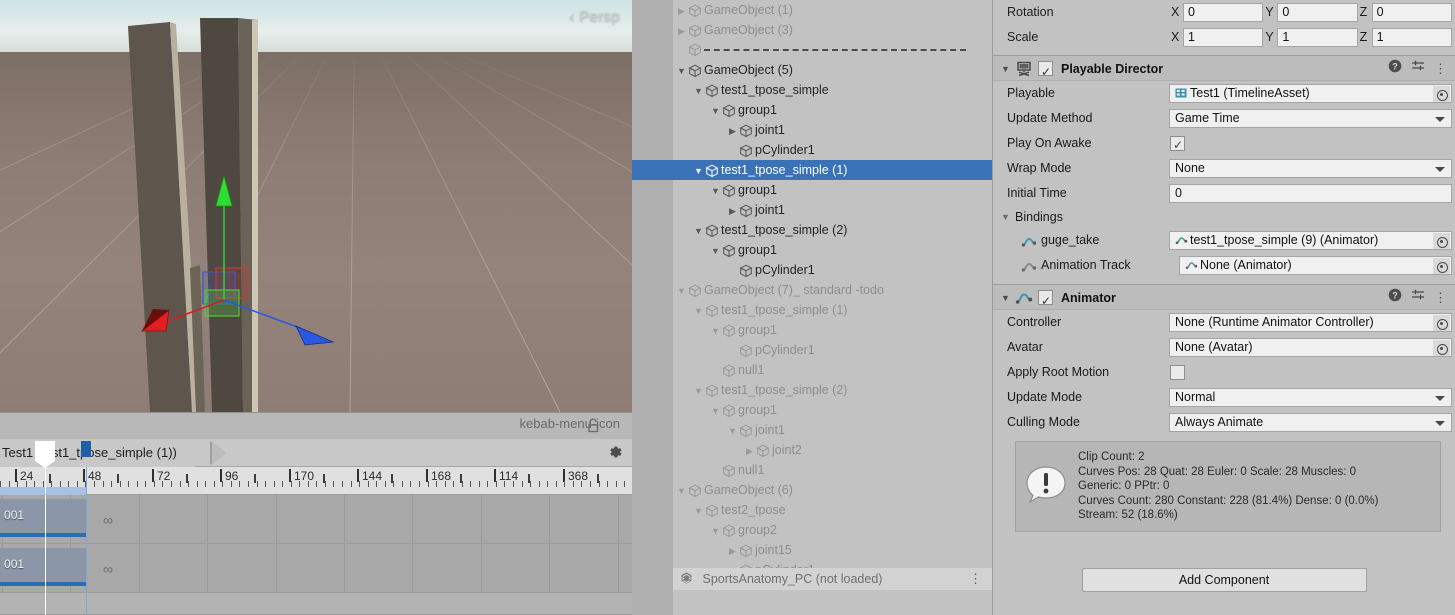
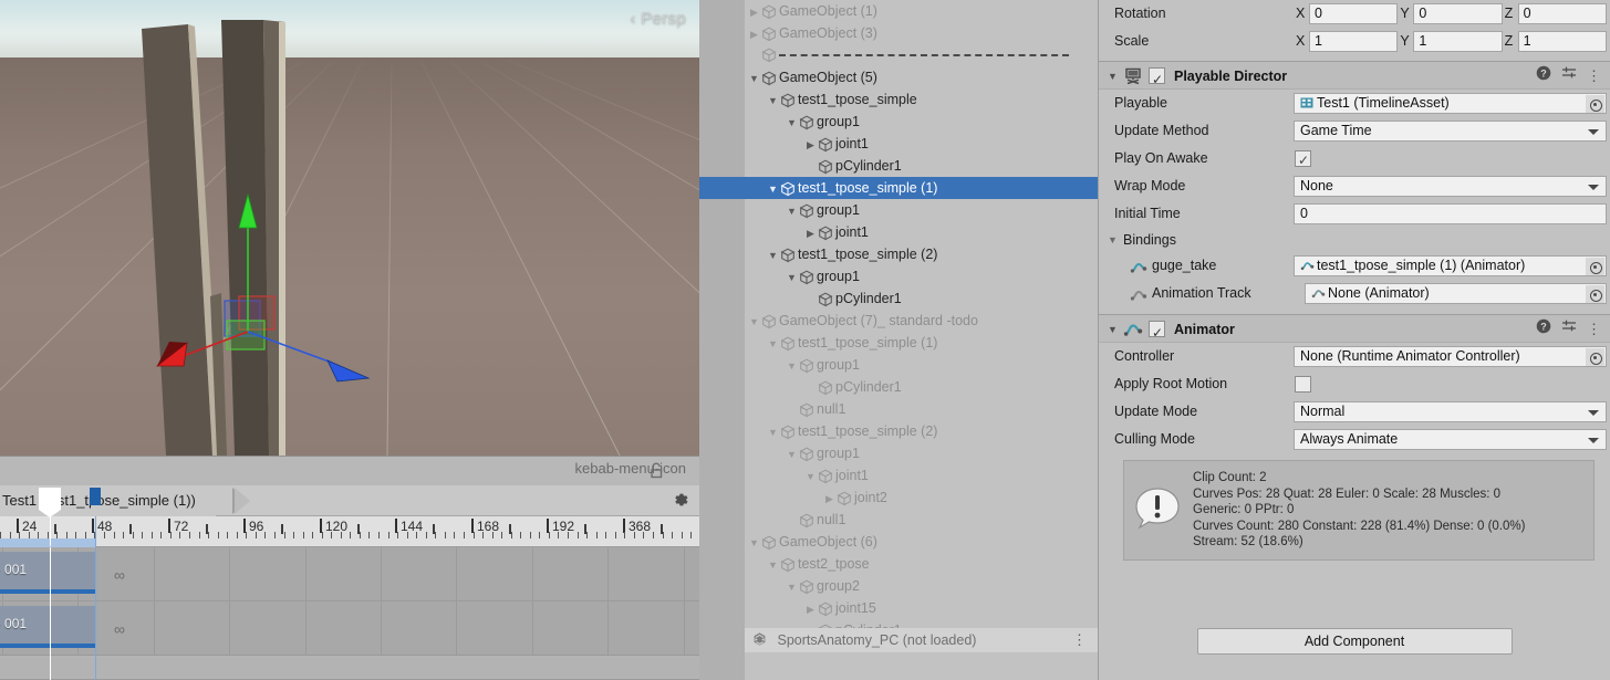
  ‹ Persp
  kebab-menu-icon
  Test1st1_tse_simple (1))
  24
  48
  72
  96
- 170
+ 120
  144
  168
- 114
+ 192
  368
  ∞
  ∞
  ▶ GameObject (1)
  ▶ GameObject (3)
  ▼ GameObject (5)
  ▼ test1_tpose_simple
  ▼ group1
  ▶ joint1
  pCylinder1
  ▼ test1_tpose_simple (1)
  ▼ group1
  ▶ joint1
  ▼ test1_tpose_simple (2)
  ▼ group1
  pCylinder1
  ▼ GameObject (7)_ standard -todo
  ▼ test1_tpose_simple (1)
  ▼ group1
  pCylinder1
  null1
  ▼ test1_tpose_simple (2)
  ▼ group1
  ▼ joint1
  ▶ joint2
  null1
  ▼ GameObject (6)
  ▼ test2_tpose
  ▼ group2
  ▶ joint15
  SportsAnatomy_PC (not loaded)
  ⋮
  Rotation
  X
  0
  Y
  0
  Z
  0
  Scale
  X
  1
  Y
  1
  Z
  1
  ▼
  Playable Director
  ?
  ⋮
  Playable
  Test1 (TimelineAsset)
  Update Method
  Game Time
  Play On Awake
  Wrap Mode
  None
  Initial Time
  0
  ▼
  Bindings
  guge_take
- test1_tpose_simple (9) (Animator)
+ test1_tpose_simple (1) (Animator)
  Animation Track
  None (Animator)
  ▼
  Animator
  ?
  ⋮
  Controller
  None (Runtime Animator Controller)
- Avatar
- None (Avatar)
  Apply Root Motion
  Update Mode
  Normal
  Culling Mode
  Always Animate
  Clip Count: 2
  Curves Pos: 28 Quat: 28 Euler: 0 Scale: 28 Muscles: 0
  Generic: 0 PPtr: 0
  Curves Count: 280 Constant: 228 (81.4%) Dense: 0 (0.0%)
  Stream: 52 (18.6%)
  Add Component
